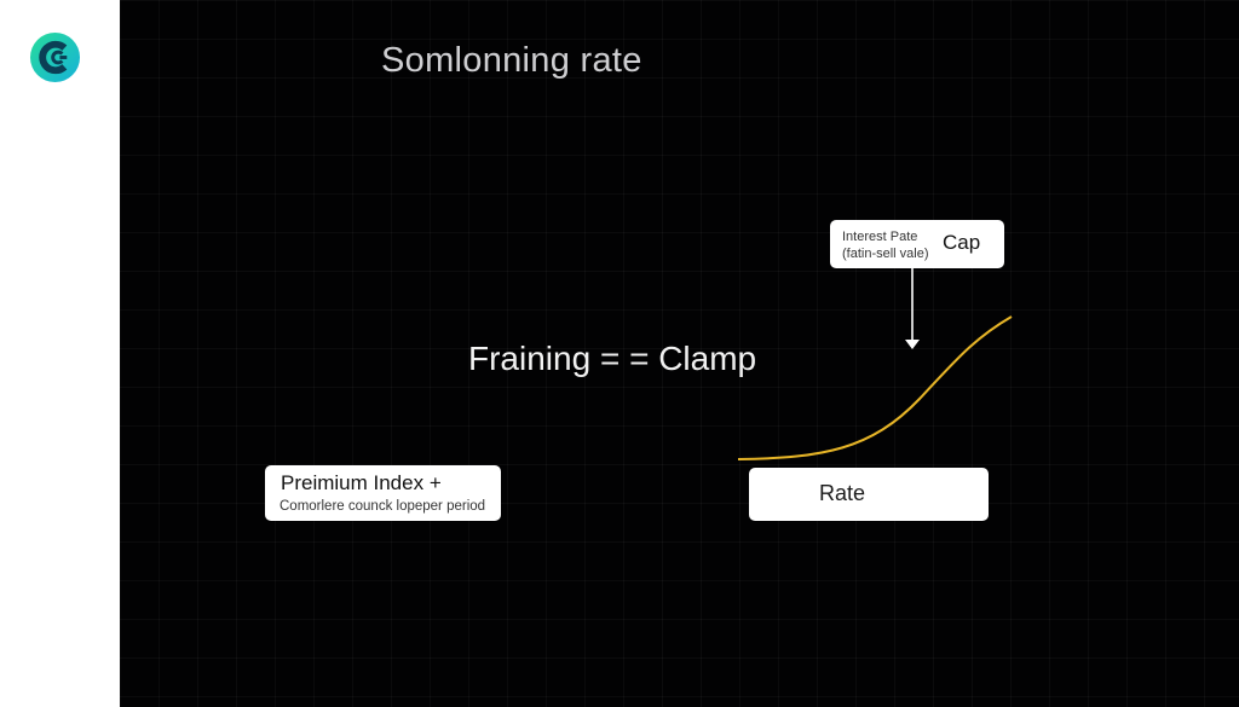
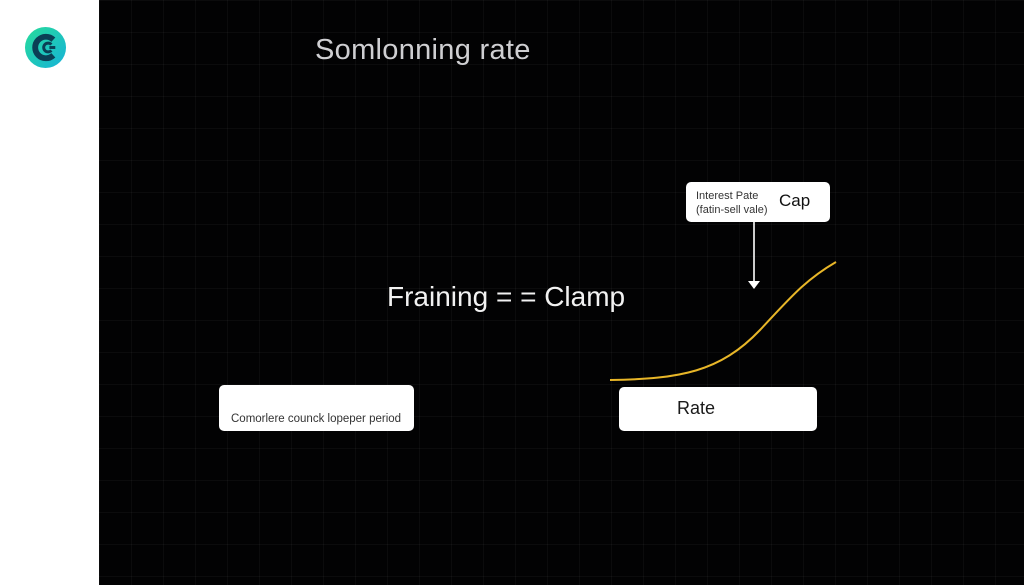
  Somlonning rate
  Interest Pate
  (fatin-sell vale)
  Cap
  Fraining = = Clamp
- Preimium Index +
  Comorlere counck lopeper period
  Rate
